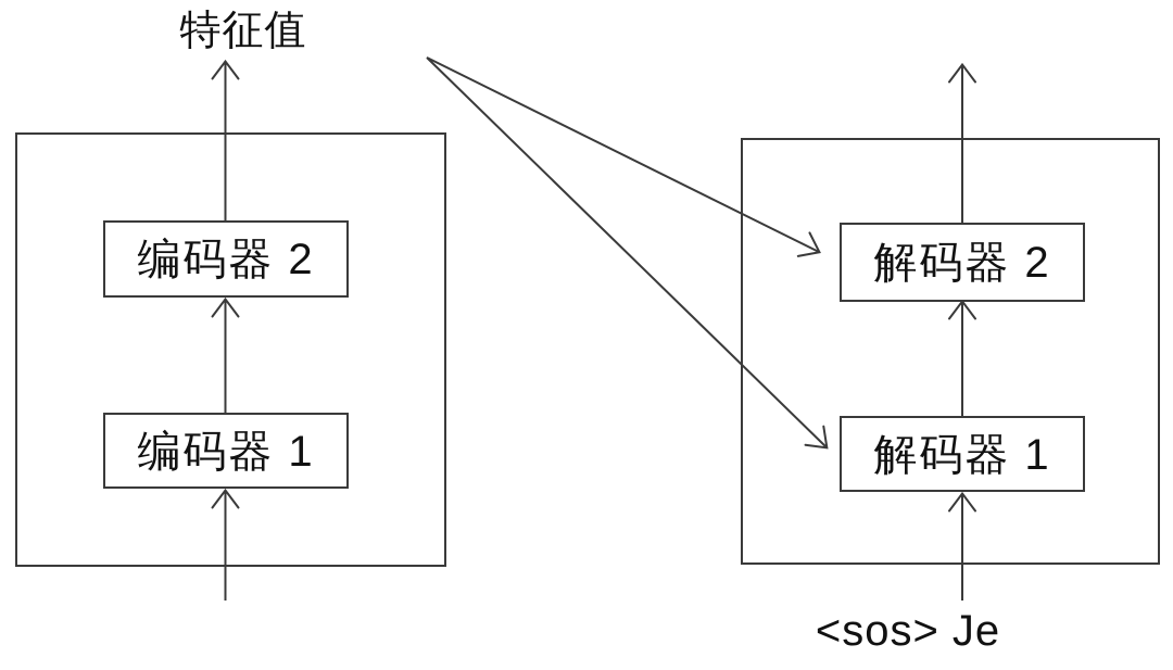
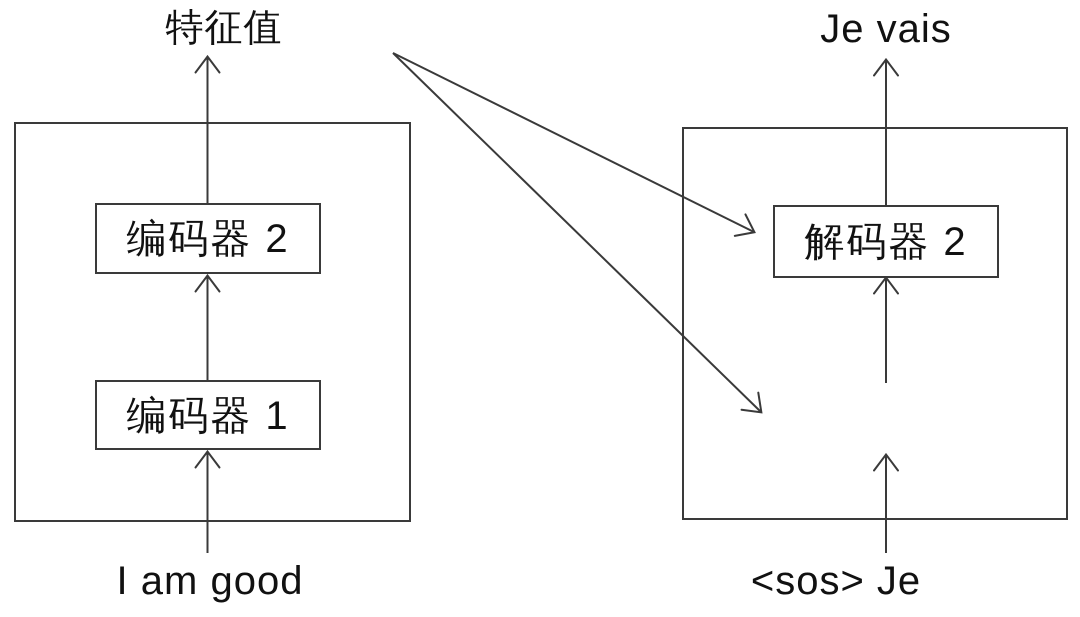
  编码器 2
  编码器 1
  解码器 2
- 解码器 1
  特征值
+ Je vais
+ I am good
  <sos> Je
